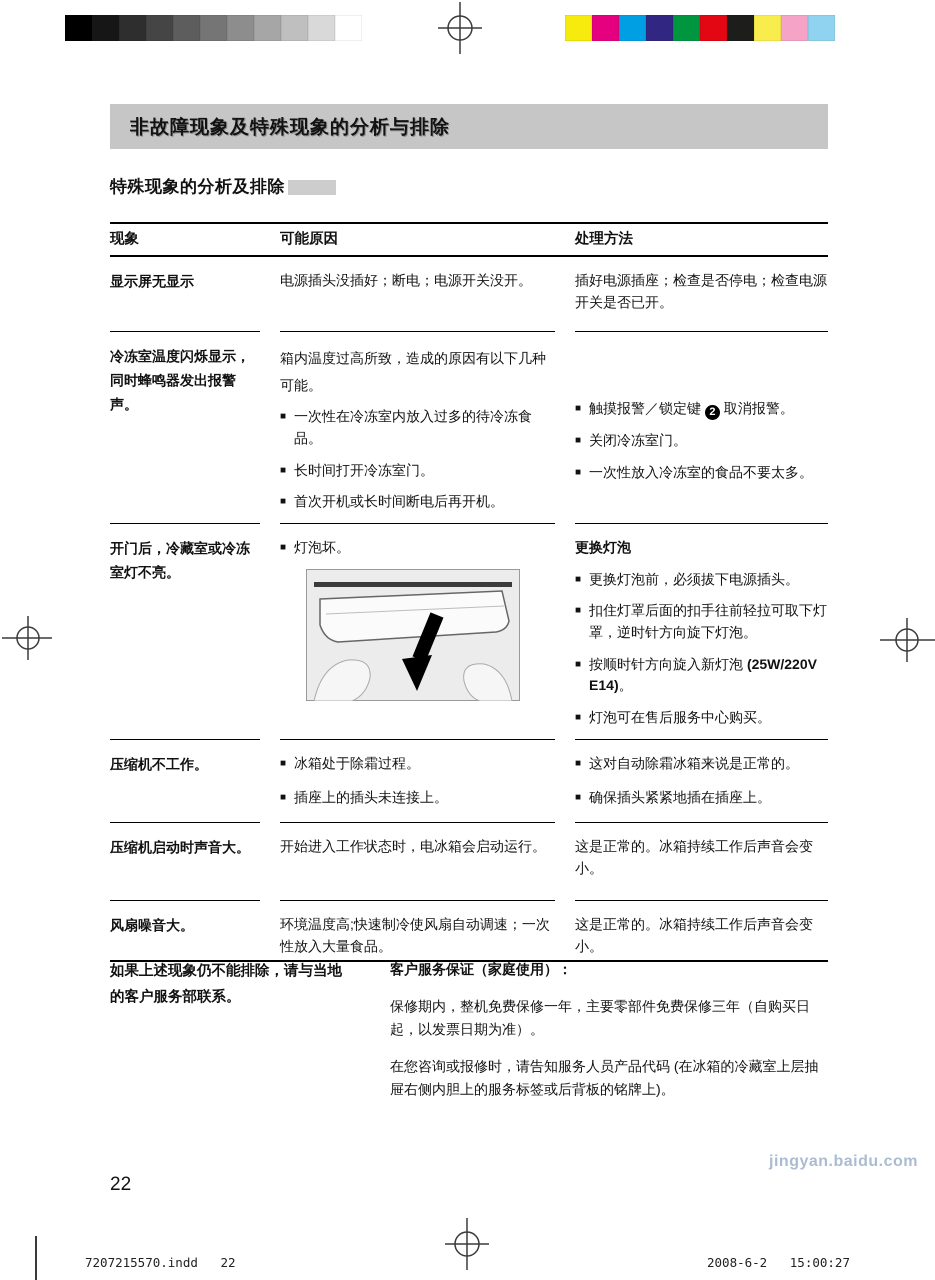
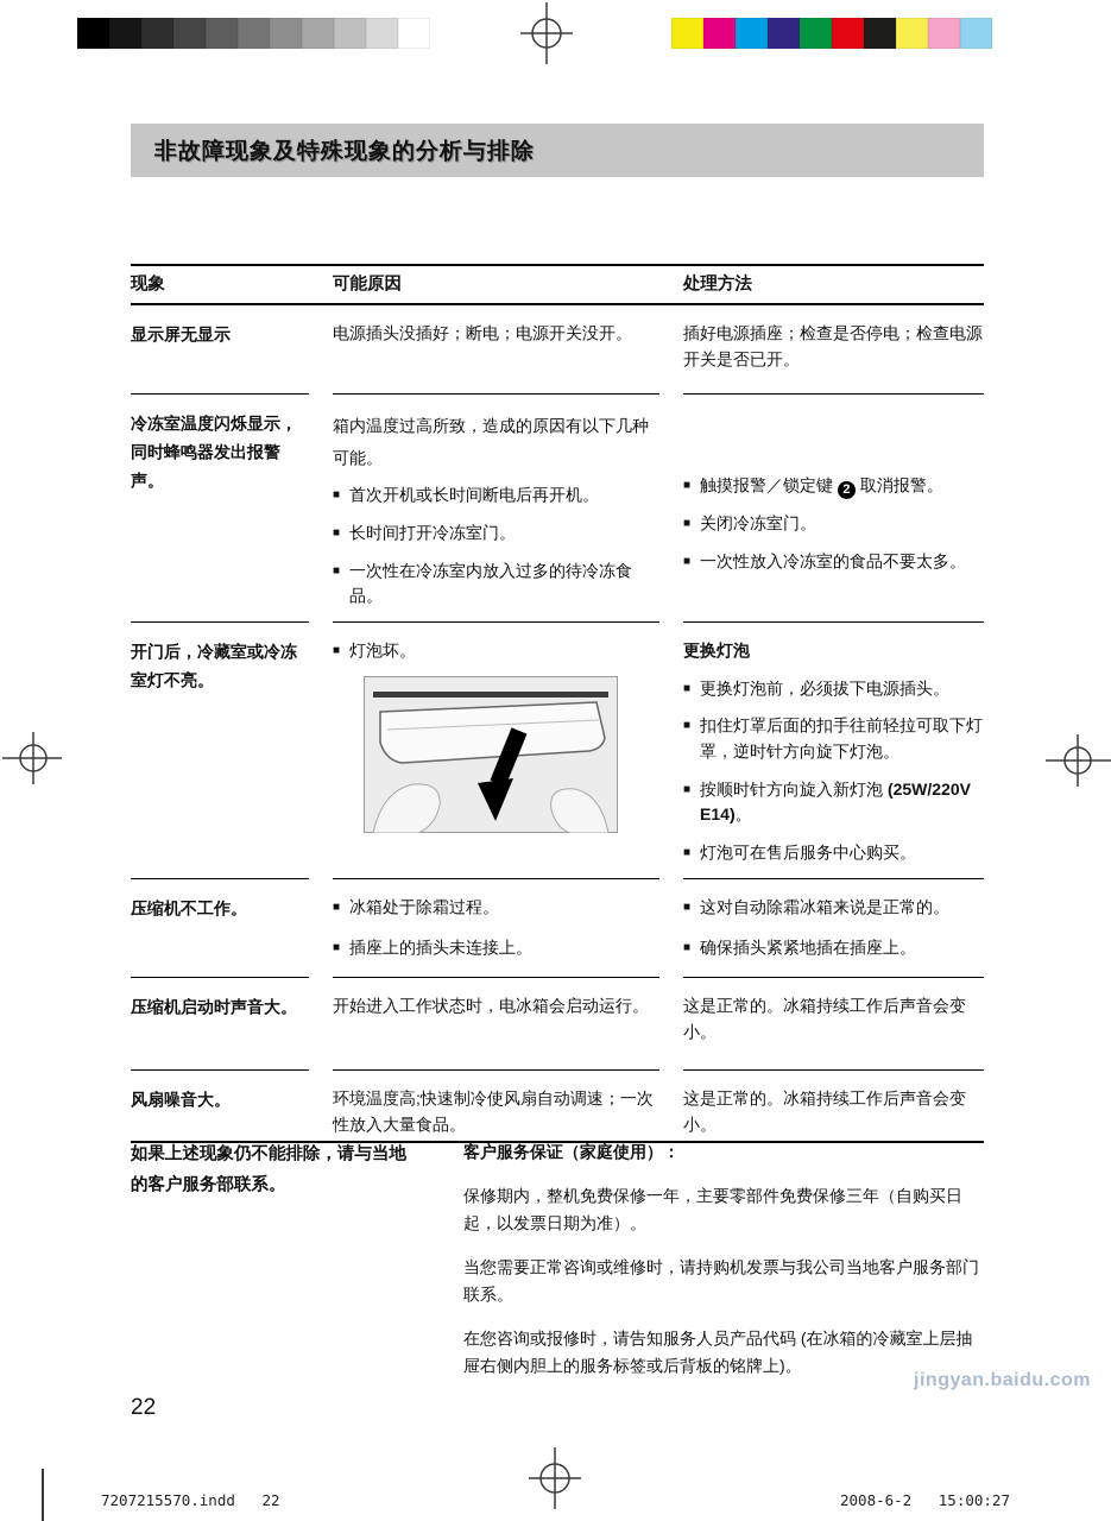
  非故障现象及特殊现象的分析与排除
- 特殊现象的分析及排除
  现象
  可能原因
  处理方法
  显示屏无显示
  电源插头没插好；断电；电源开关没开。
  插好电源插座；检查是否停电；检查电源开关是否已开。
  冷冻室温度闪烁显示，同时蜂鸣器发出报警声。
  箱内温度过高所致，造成的原因有以下几种可能。
  ■
- 一次性在冷冻室内放入过多的待冷冻食品。
+ 首次开机或长时间断电后再开机。
  ■
  长时间打开冷冻室门。
  ■
- 首次开机或长时间断电后再开机。
+ 一次性在冷冻室内放入过多的待冷冻食品。
  ■
  触摸报警／锁定键 2 取消报警。
  ■
  关闭冷冻室门。
  ■
  一次性放入冷冻室的食品不要太多。
  开门后，冷藏室或冷冻室灯不亮。
  ■
  灯泡坏。
  更换灯泡
  ■
  更换灯泡前，必须拔下电源插头。
  ■
  扣住灯罩后面的扣手往前轻拉可取下灯罩，逆时针方向旋下灯泡。
  ■
  按顺时针方向旋入新灯泡 (25W/220V E14)。
  ■
  灯泡可在售后服务中心购买。
  压缩机不工作。
  ■
  冰箱处于除霜过程。
  ■
  插座上的插头未连接上。
  ■
  这对自动除霜冰箱来说是正常的。
  ■
  确保插头紧紧地插在插座上。
  压缩机启动时声音大。
  开始进入工作状态时，电冰箱会启动运行。
  这是正常的。冰箱持续工作后声音会变小。
  风扇噪音大。
  环境温度高;快速制冷使风扇自动调速；一次性放入大量食品。
  这是正常的。冰箱持续工作后声音会变小。
  如果上述现象仍不能排除，请与当地的客户服务部联系。
  客户服务保证（家庭使用）：
  保修期内，整机免费保修一年，主要零部件免费保修三年（自购买日起，以发票日期为准）。
+ 当您需要正常咨询或维修时，请持购机发票与我公司当地客户服务部门联系。
  在您咨询或报修时，请告知服务人员产品代码 (在冰箱的冷藏室上层抽屉右侧内胆上的服务标签或后背板的铭牌上)。
  22
  jingyan.baidu.com
  7207215570.indd 22
  2008-6-2 15:00:27
